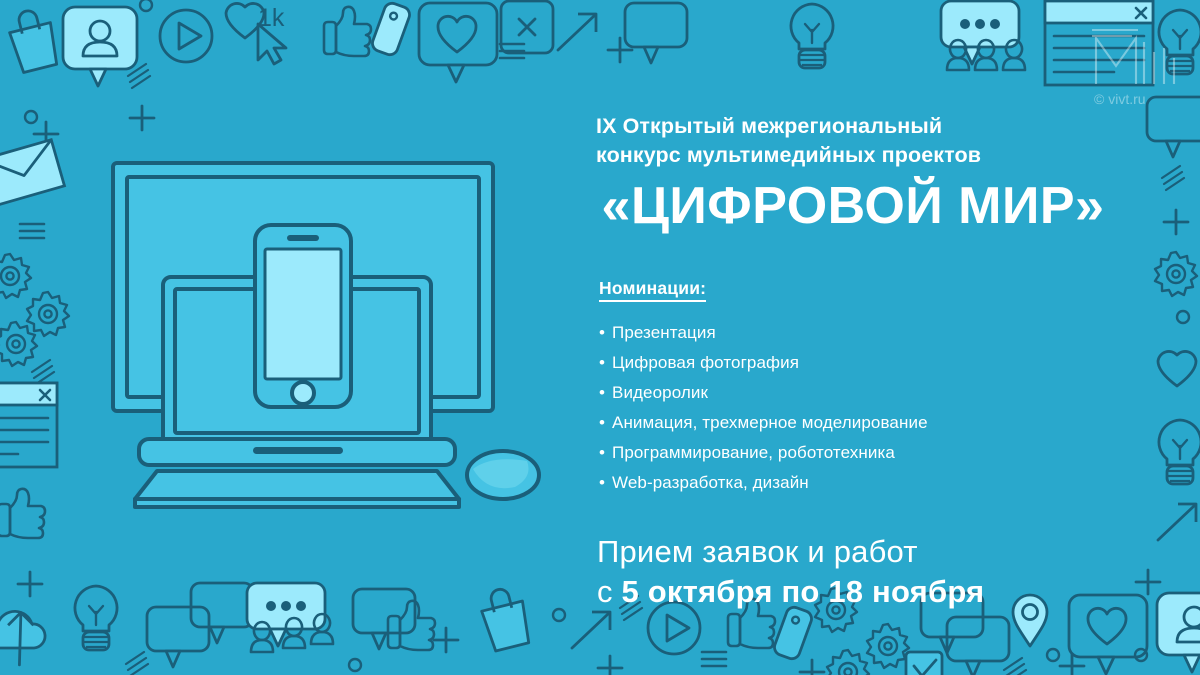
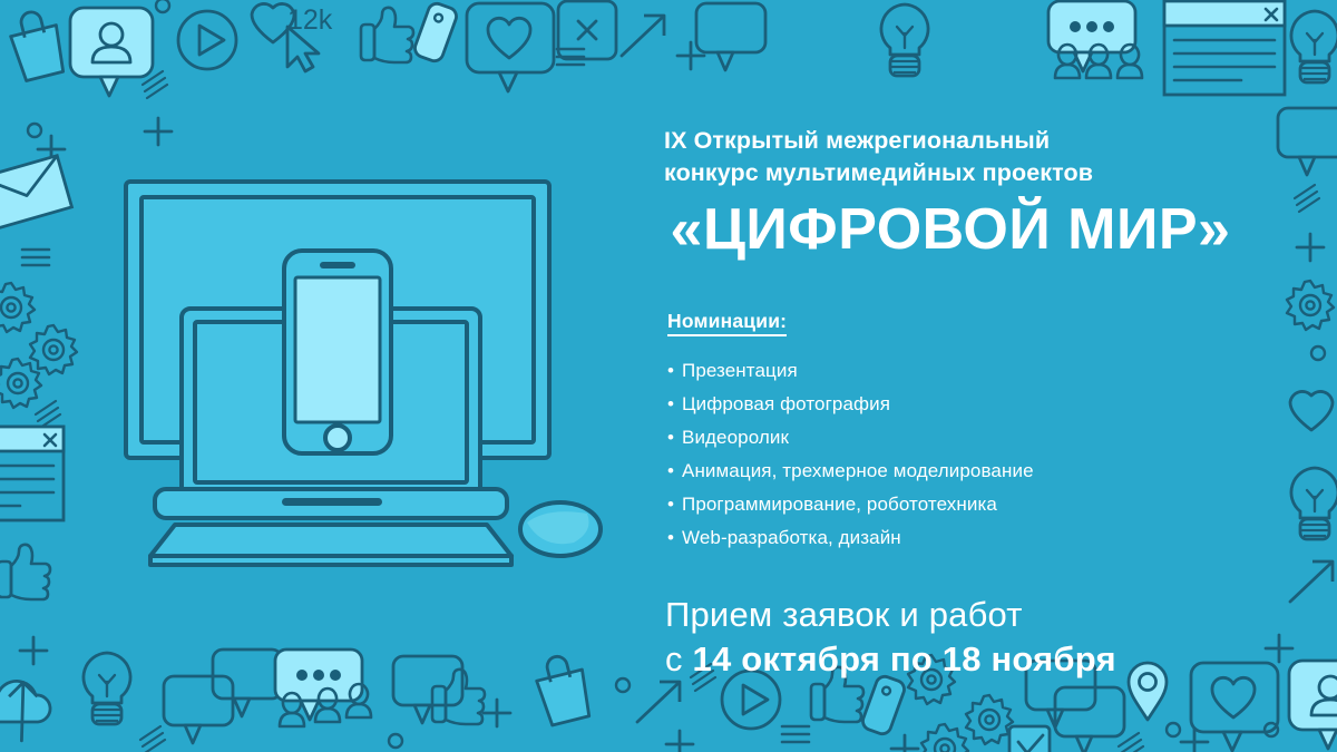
- 1k
+ 12k
  IX Открытый межрегиональный
  конкурс мультимедийных проектов
  «ЦИФРОВОЙ МИР»
  Номинации:
  •
  Презентация
  •
  Цифровая фотография
  •
  Видеоролик
  •
  Анимация, трехмерное моделирование
  •
  Программирование, робототехника
  •
  Web-разработка, дизайн
  Прием заявок и работ
- с 5 октября по 18 ноября
+ с 14 октября по 18 ноября
- © vivt.ru
